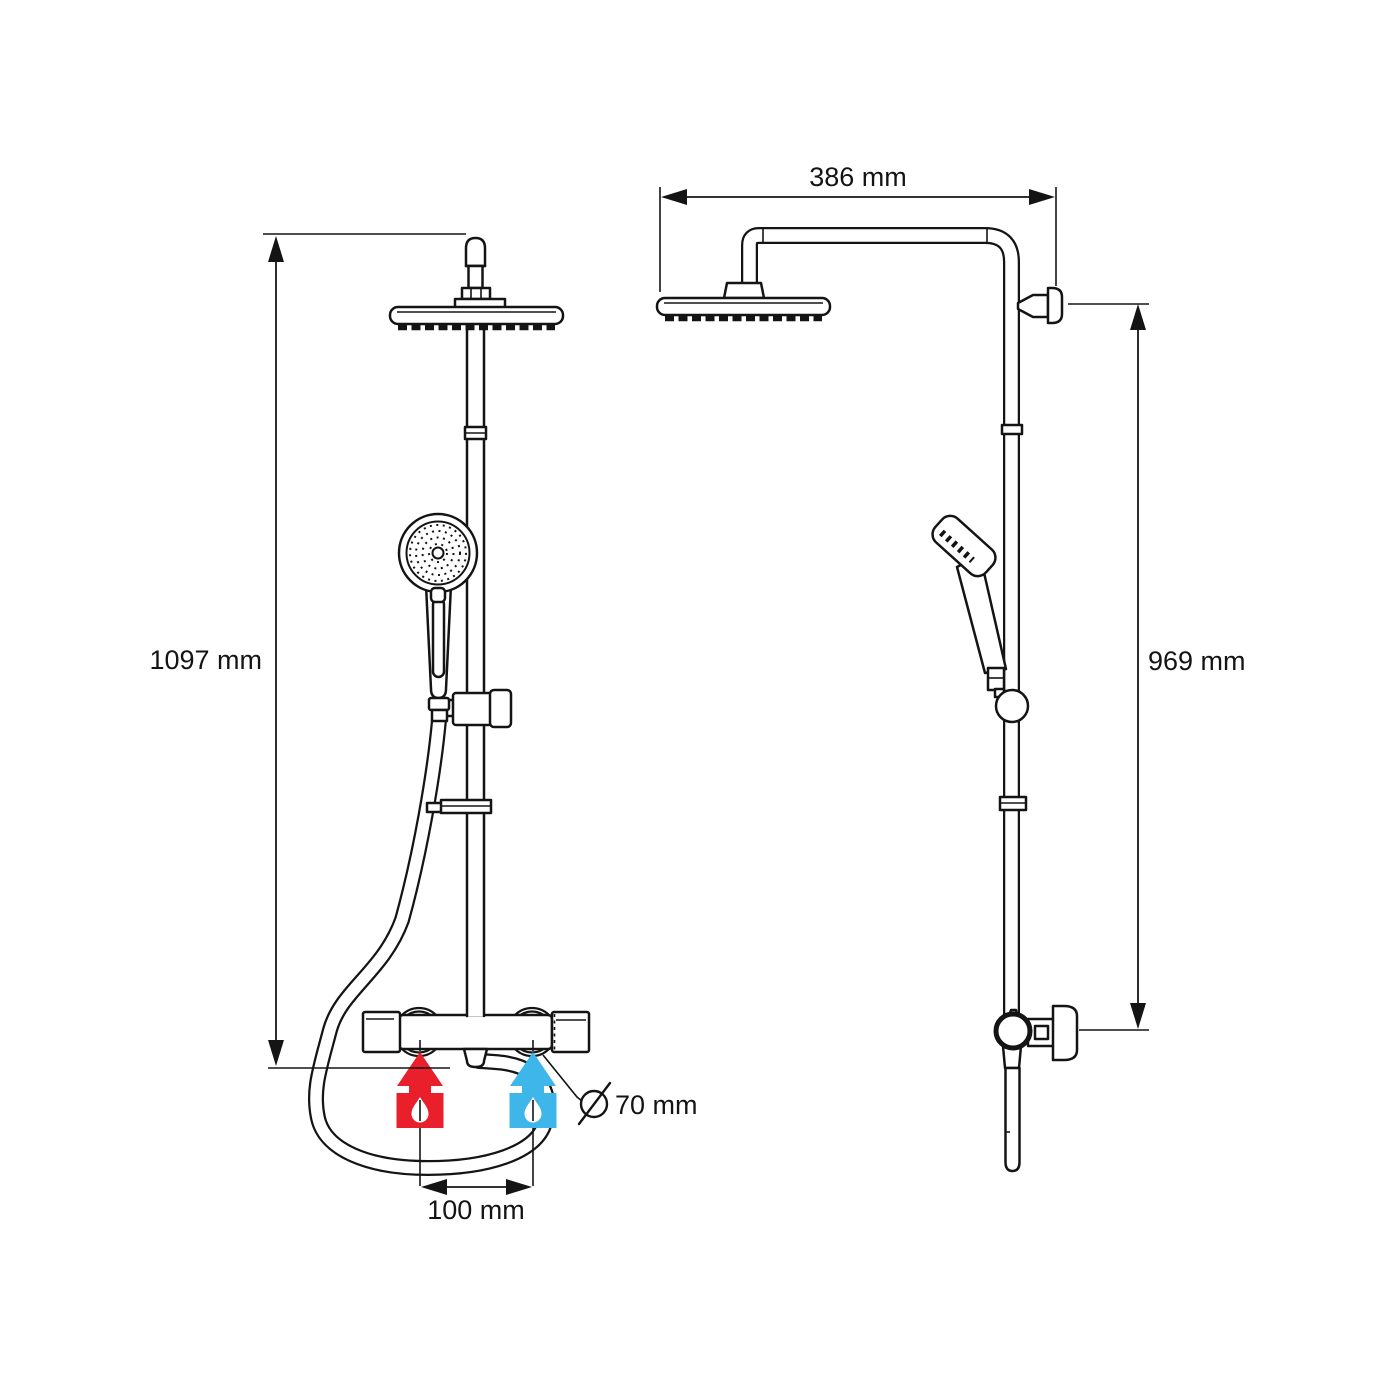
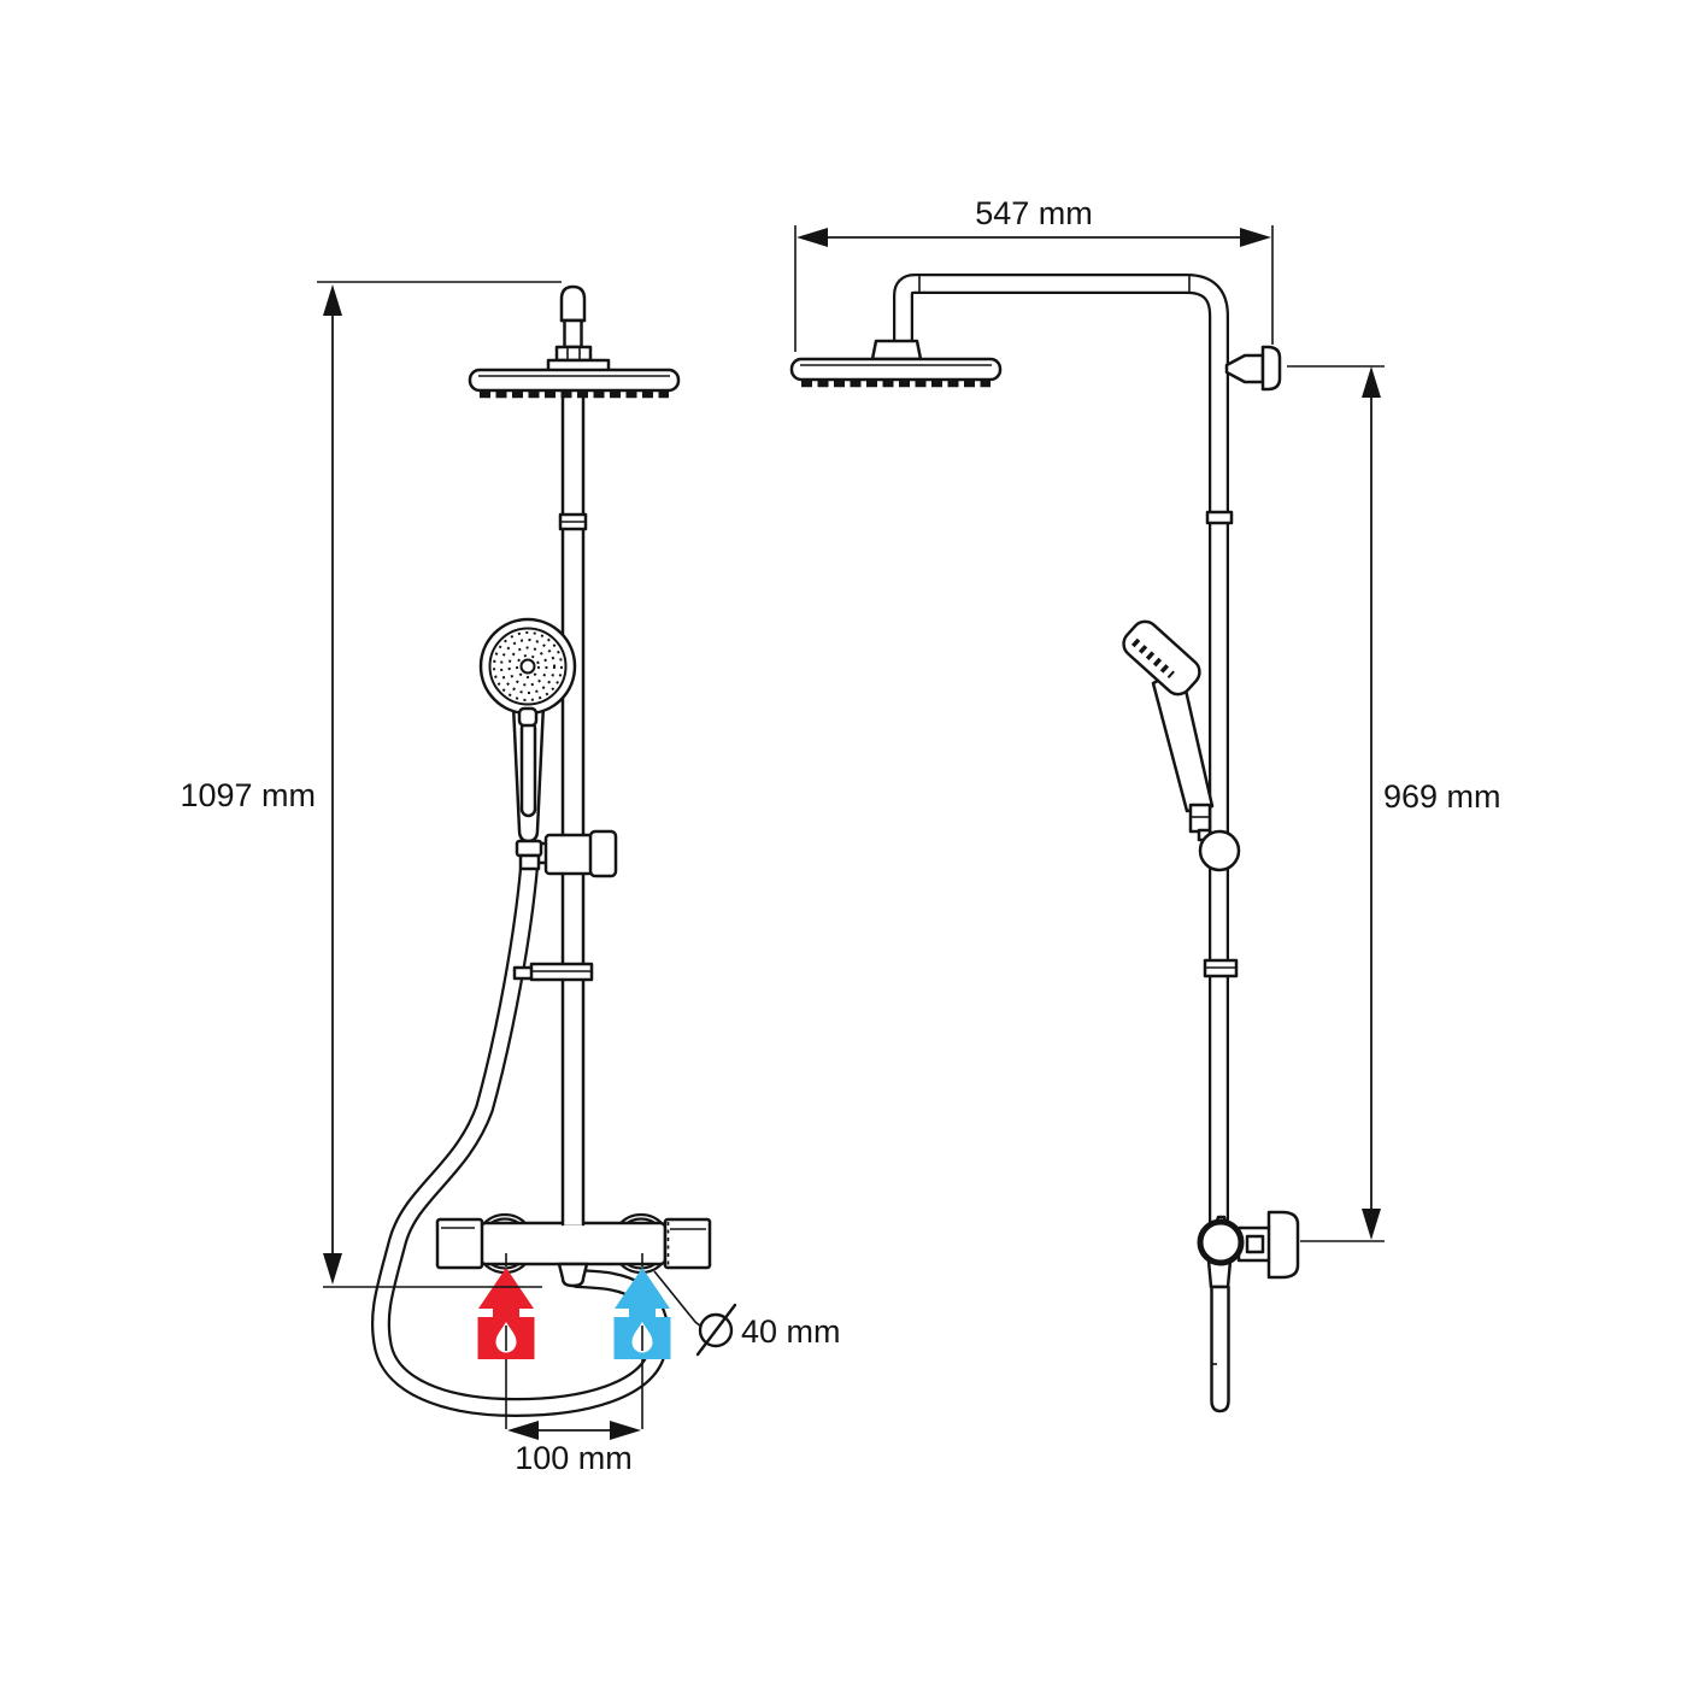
  1097 mm
  100 mm
- 70 mm
+ 40 mm
- 386 mm
+ 547 mm
  969 mm
